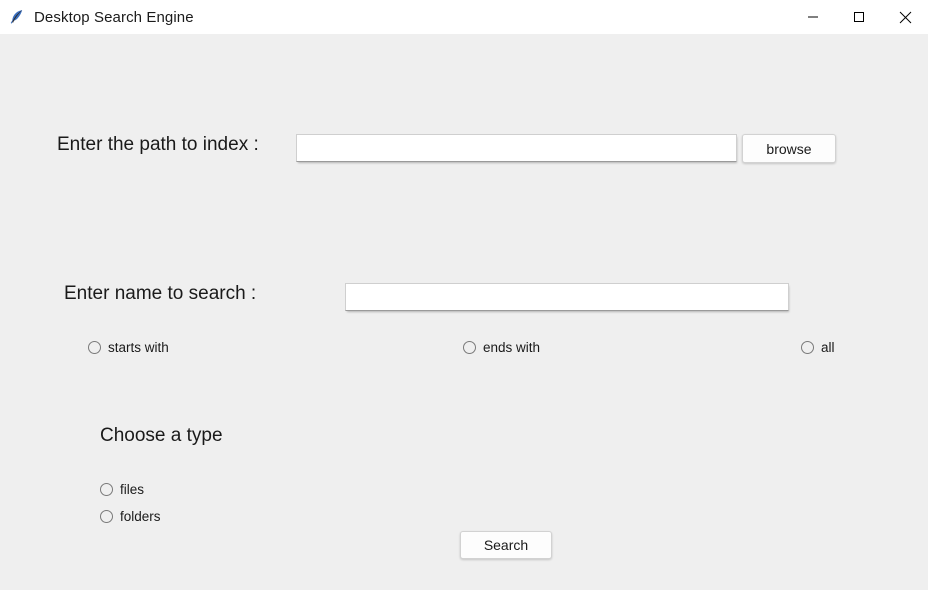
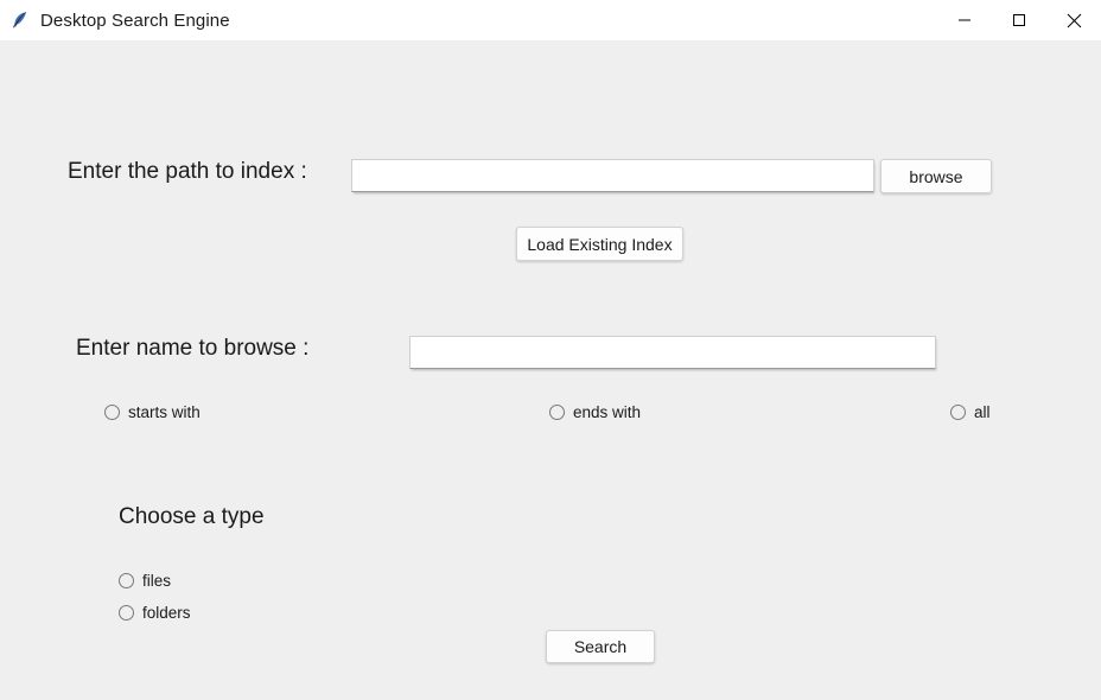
  Desktop Search Engine
  Enter the path to index :
  browse
+ Load Existing Index
- Enter name to search :
+ Enter name to browse :
  starts with
  ends with
  all
  Choose a type
  files
  folders
  Search
